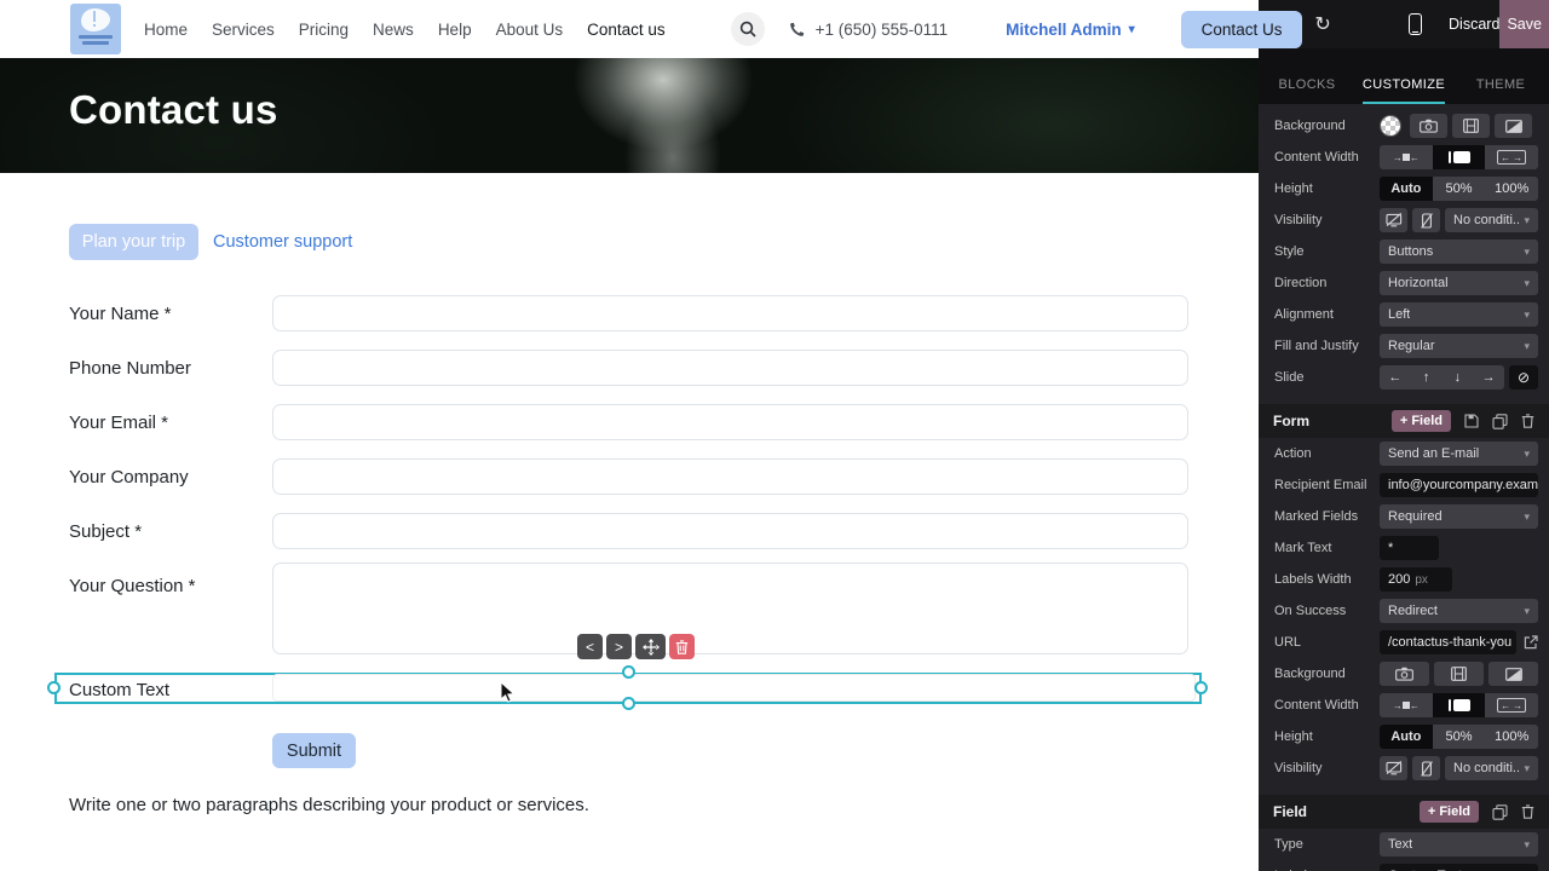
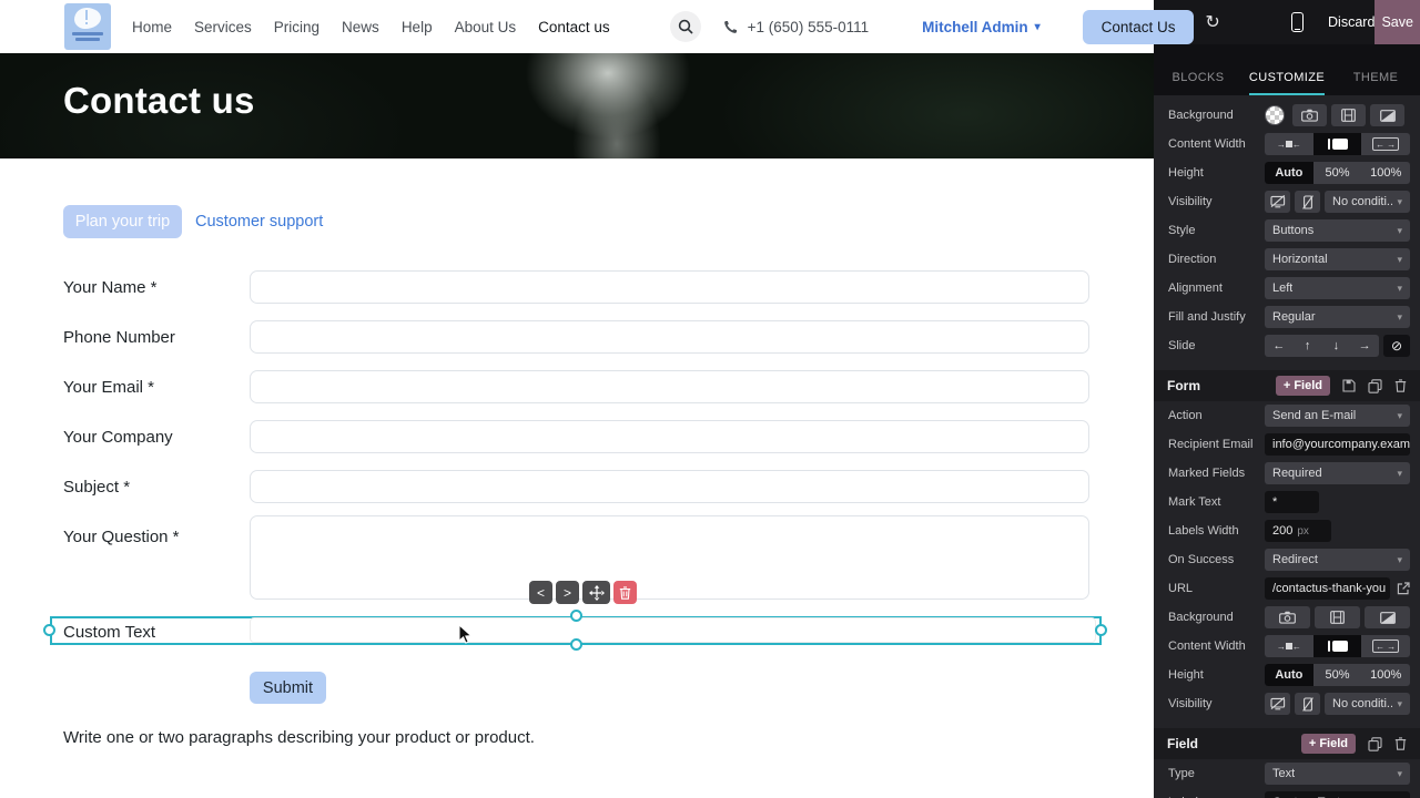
  Home
  Services
  Pricing
  News
  Help
  About Us
  Contact us
  +1 (650) 555-0111
  Mitchell Admin
  ▾
  Contact Us
  Contact us
  Plan your trip
  Customer support
  Your Name *
  Phone Number
  Your Email *
  Your Company
  Subject *
  Your Question *
  Custom Text
  <
  >
  Submit
- Write one or two paragraphs describing your product or services.
+ Write one or two paragraphs describing your product or product.
  ↻
  Discard
  Save
  BLOCKS
  CUSTOMIZE
  THEME
  Background
  Content Width
  →
  ←
  ←
  →
  Height
  Auto
  50%
  100%
  Visibility
  No conditi..
  ▾
  Style
  Buttons
  ▾
  Direction
  Horizontal
  ▾
  Alignment
  Left
  ▾
  Fill and Justify
  Regular
  ▾
  Slide
  ←
  ↑
  ↓
  →
  ⊘
  Form
  + Field
  Action
  Send an E-mail
  ▾
  Recipient Email
  info@yourcompany.exam
  Marked Fields
  Required
  ▾
  Mark Text
  *
  Labels Width
  200
  px
  On Success
  Redirect
  ▾
  URL
  /contactus-thank-you
  Background
  Content Width
  →
  ←
  ←
  →
  Height
  Auto
  50%
  100%
  Visibility
  No conditi..
  ▾
  Field
  + Field
  Type
  Text
  ▾
